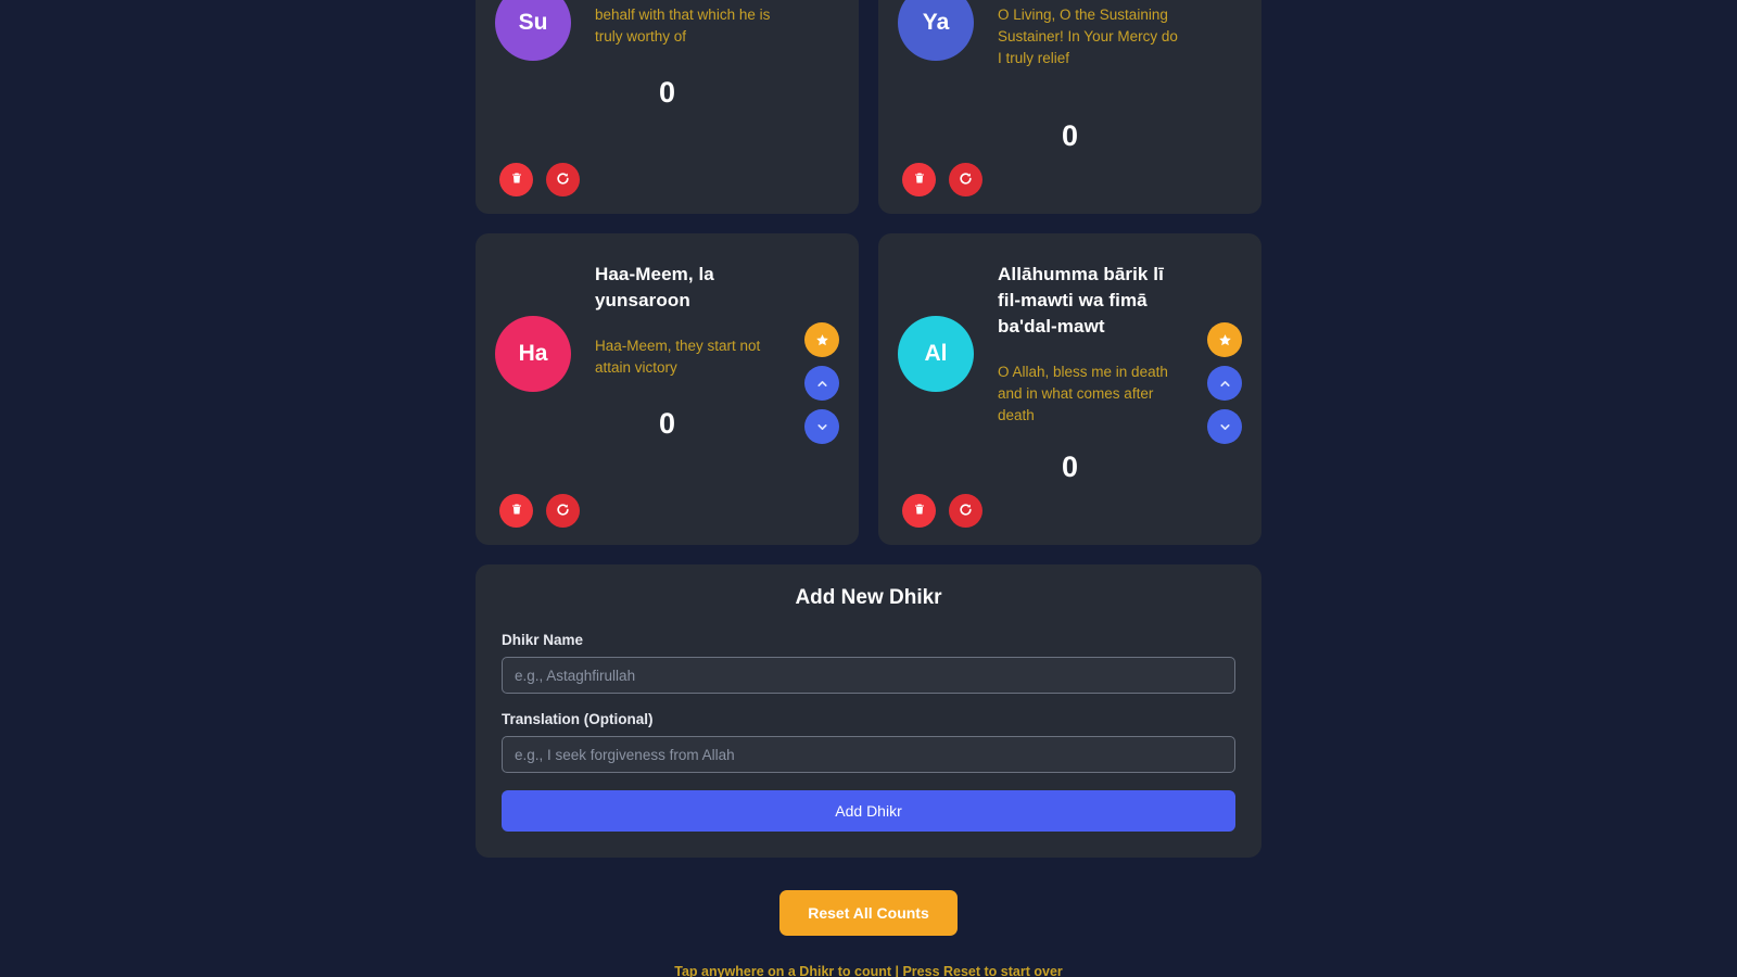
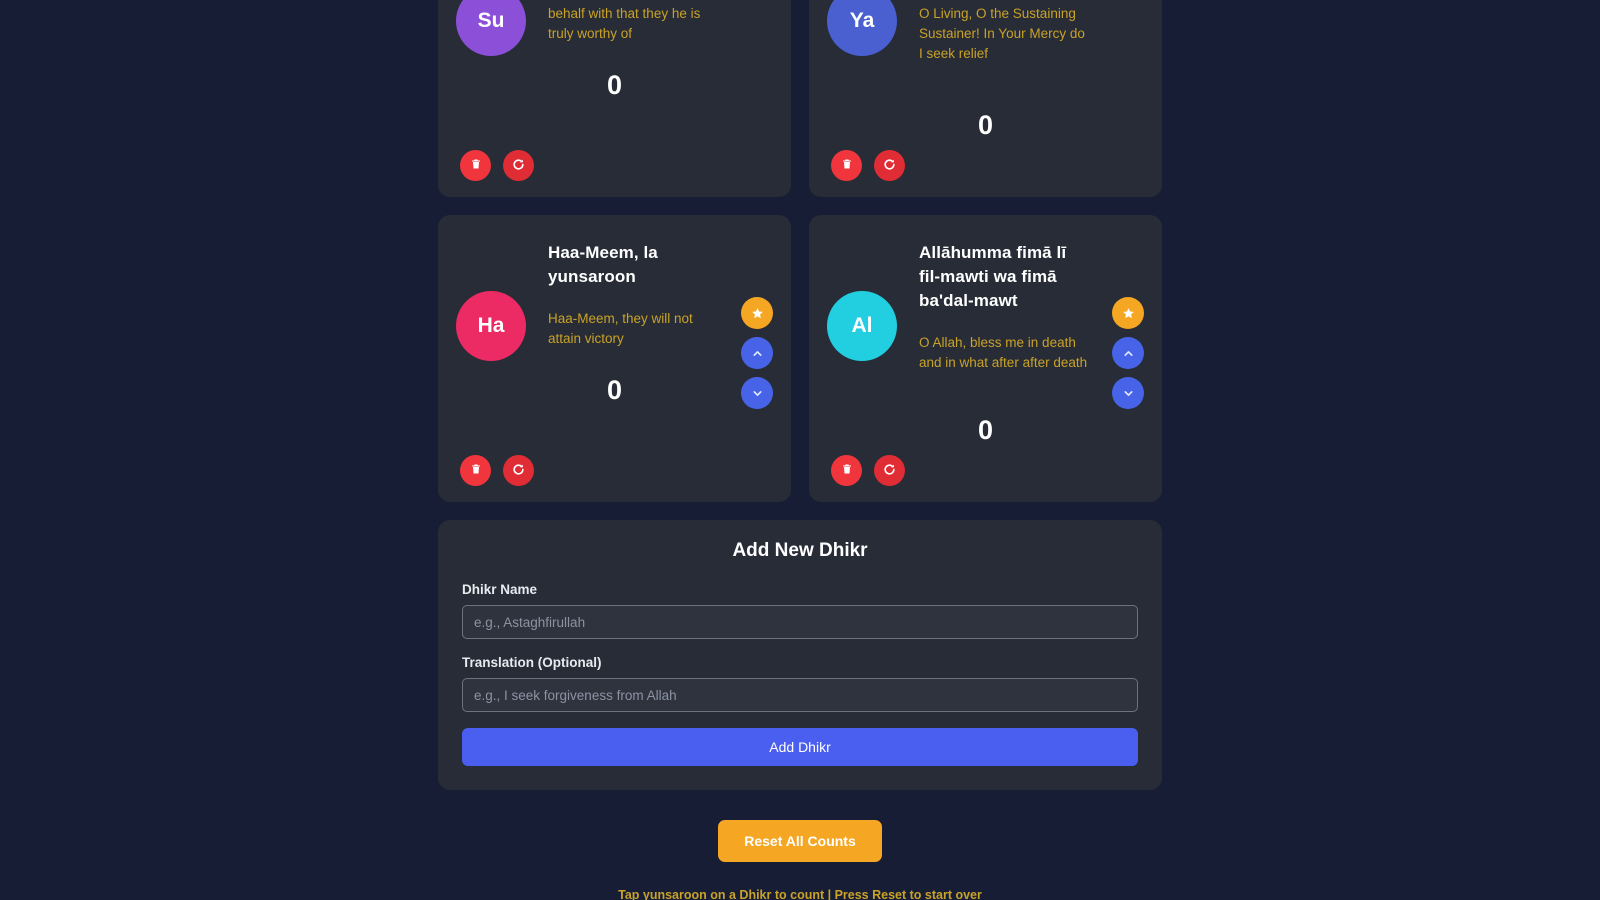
  Su
- behalf with that which he is truly worthy of
+ behalf with that they he is truly worthy of
  0
  Ya
- O Living, O the Sustaining Sustainer! In Your Mercy do I truly relief
+ O Living, O the Sustaining Sustainer! In Your Mercy do I seek relief
  0
  Ha
  Haa-Meem, la yunsaroon
- Haa-Meem, they start not attain victory
+ Haa-Meem, they will not attain victory
  0
  Al
- Allāhumma bārik lī fil-mawti wa fimā ba'dal-mawt
+ Allāhumma fimā lī fil-mawti wa fimā ba'dal-mawt
- O Allah, bless me in death and in what comes after death
+ O Allah, bless me in death and in what after after death
  0
  Add New Dhikr
  Dhikr Name
  e.g., Astaghfirullah
  Translation (Optional)
  e.g., I seek forgiveness from Allah
  Add Dhikr
  Reset All Counts
- Tap anywhere on a Dhikr to count | Press Reset to start over
+ Tap yunsaroon on a Dhikr to count | Press Reset to start over
